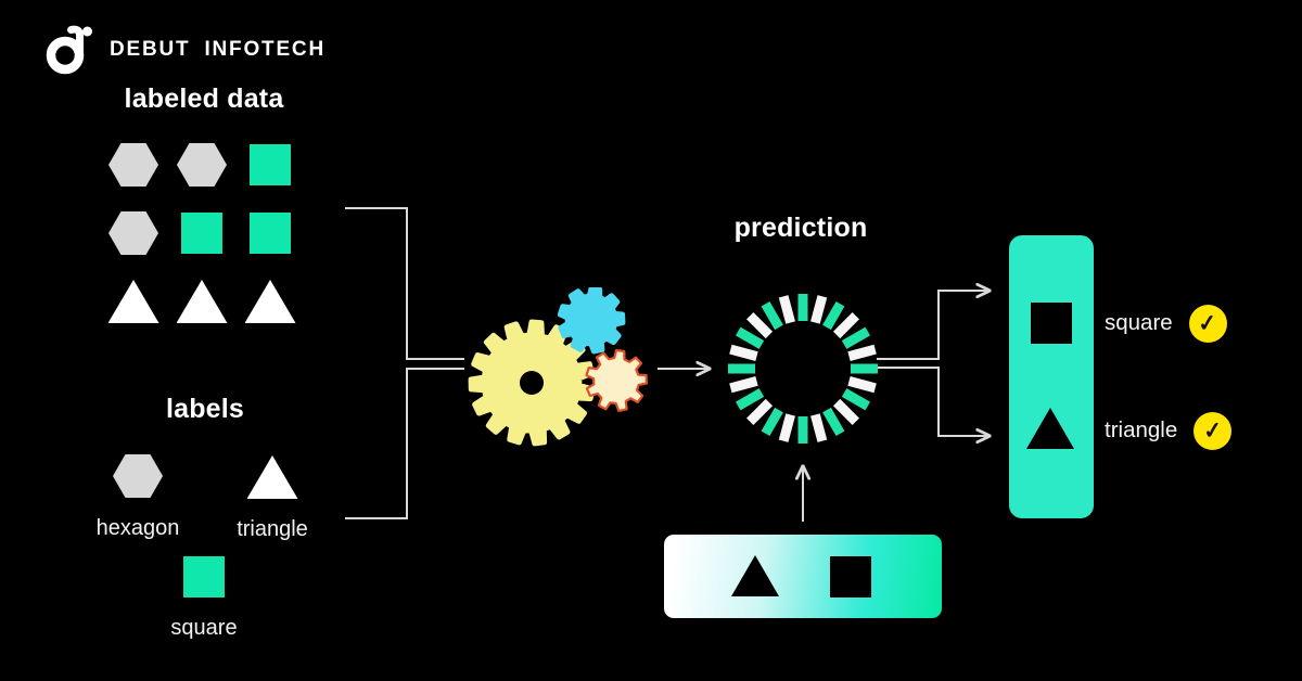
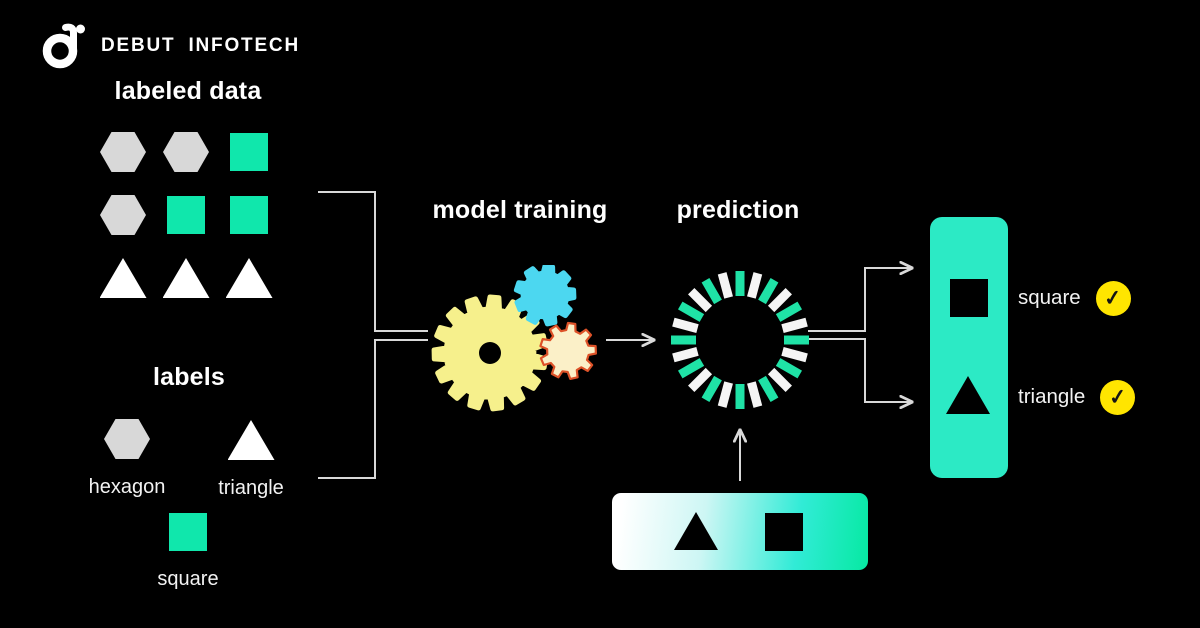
  DEBUT
  INFOTECH
  labeled data
  labels
+ model training
  prediction
  hexagon
  triangle
  square
  square
  triangle
